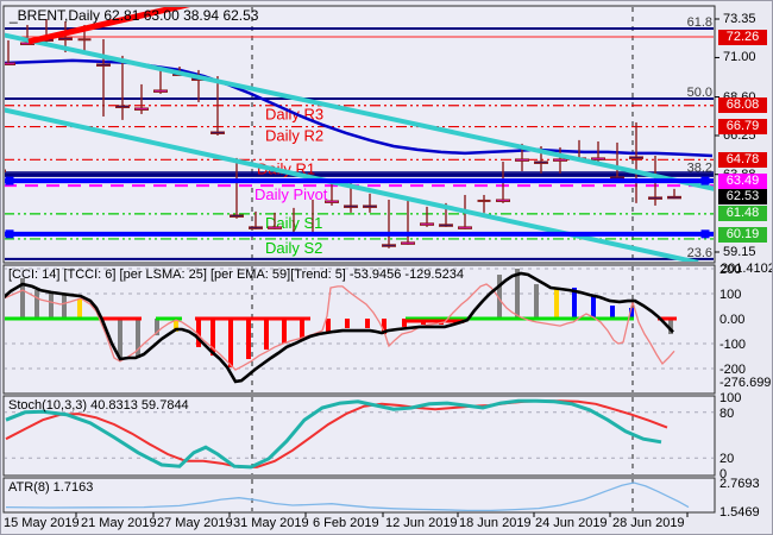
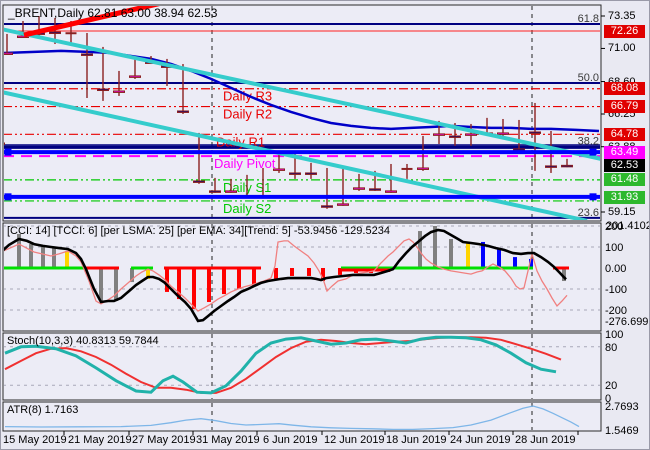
  Dail R3
  Daily R2
  Daily Pivot
  Daily S1
  Daily S2
  61.8
  50.0
  38.2
  23.6
  _BRENT,Daily 62.81 63.00 38.94 62.53
- [CCI: 14] [TCCI: 6] [per LSMA: 25] [per EMA: 59][Trend: 5] -53.9456 -129.5234
+ [CCI: 14] [TCCI: 6] [per LSMA: 25] [per EMA: 34][Trend: 5] -53.9456 -129.5234
  Stoch(10,3,3) 40.8313 59.7844
  ATR(8) 1.7163
  73.35
  71.00
  66.25
  59.15
  72.26
  68.08
  66.79
  64.78
  63.49
  62.53
  61.48
- 60.19
+ 31.93
  200
  201.4102
  100
  0.00
  -100
  -200
  -276.699
  100
  80
  20
  0
  2.7693
  1.5469
  15 May 2019
  21 May 2019
  27 May 2019
  31 May 2019
- 6 Feb 2019
+ 6 Jun 2019
  12 Jun 2019
  18 Jun 2019
  24 Jun 2019
  28 Jun 2019
